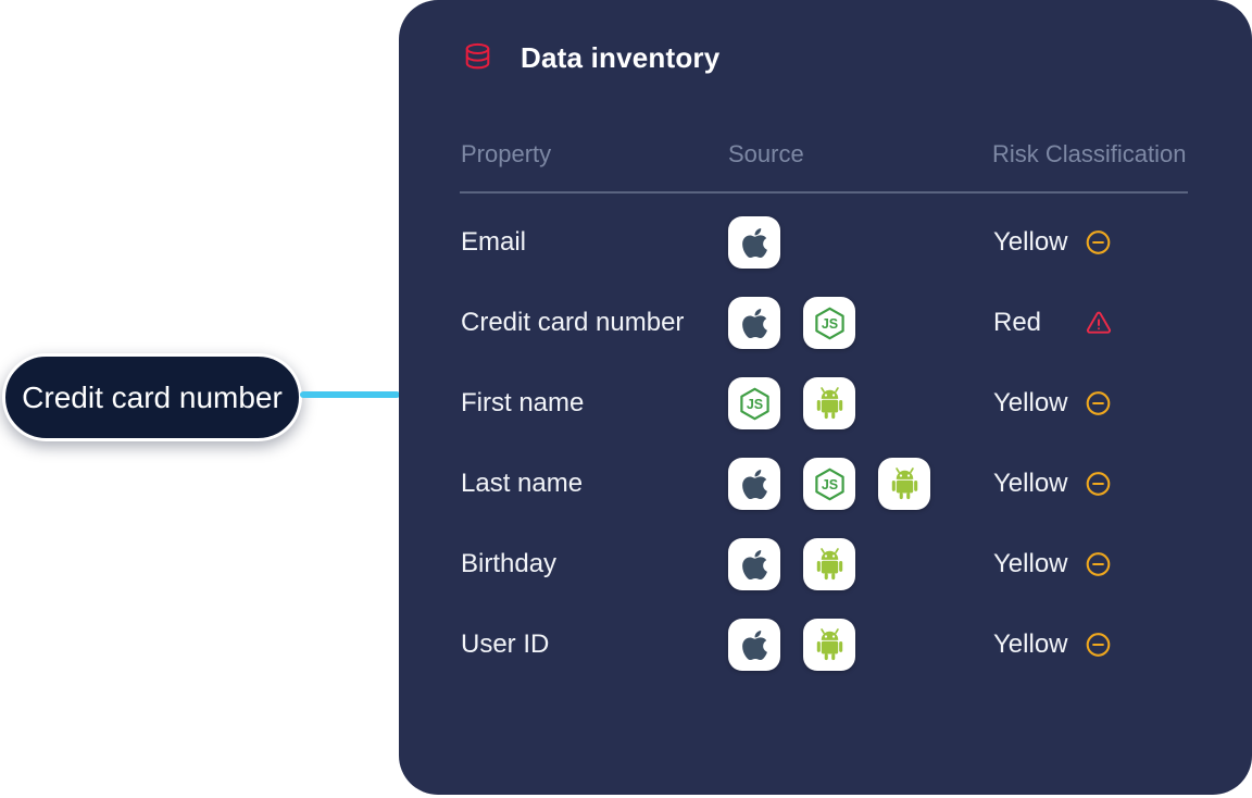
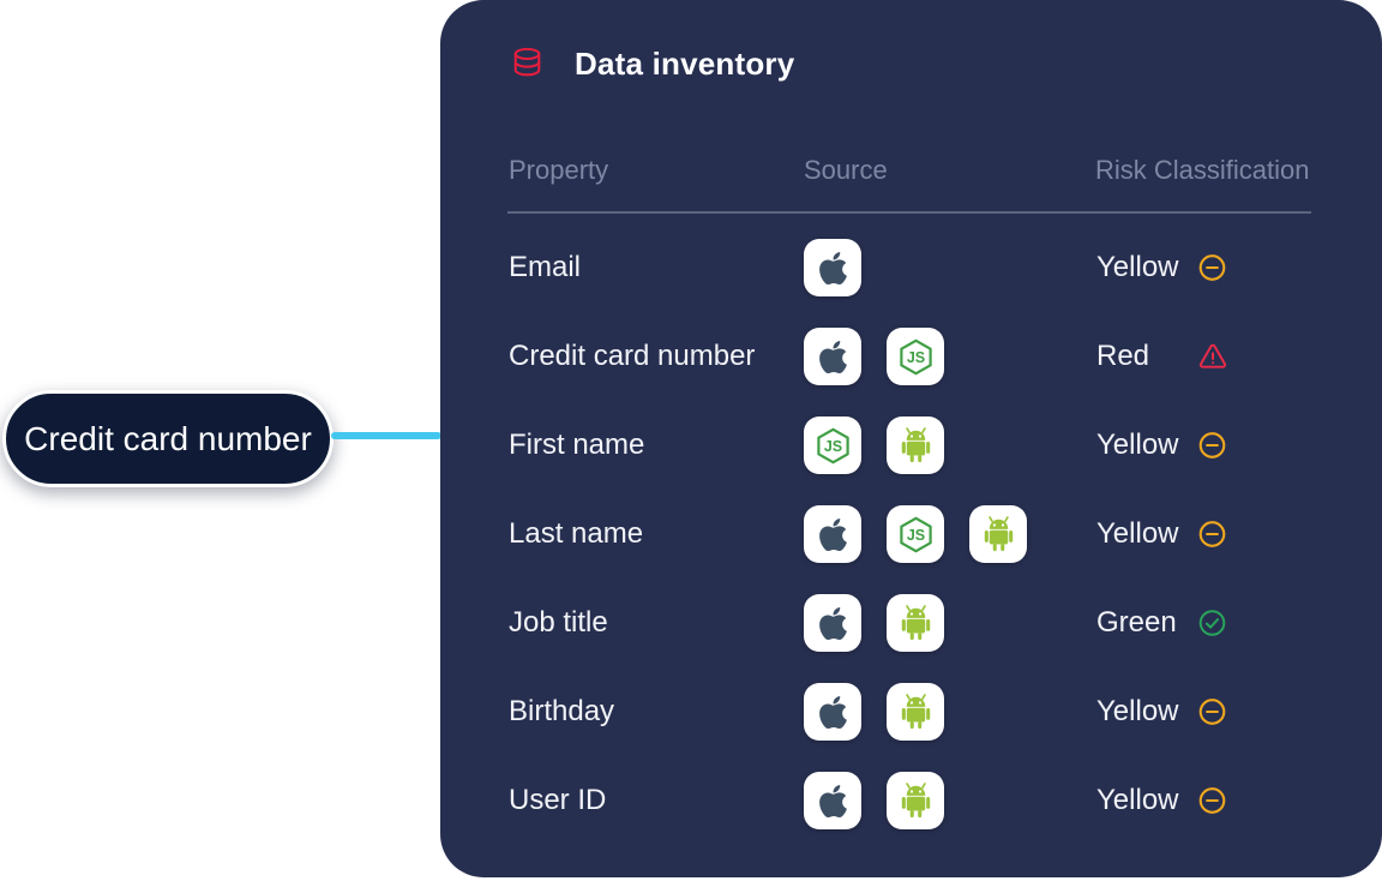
  Credit card number
  Data inventory
  Property
  Source
  Risk Classification
  Email
  Yellow
  Credit card number
  JS
  Red
  First name
  JS
  Yellow
  Last name
  JS
  Yellow
+ Job title
+ Green
  Birthday
  Yellow
  User ID
  Yellow
